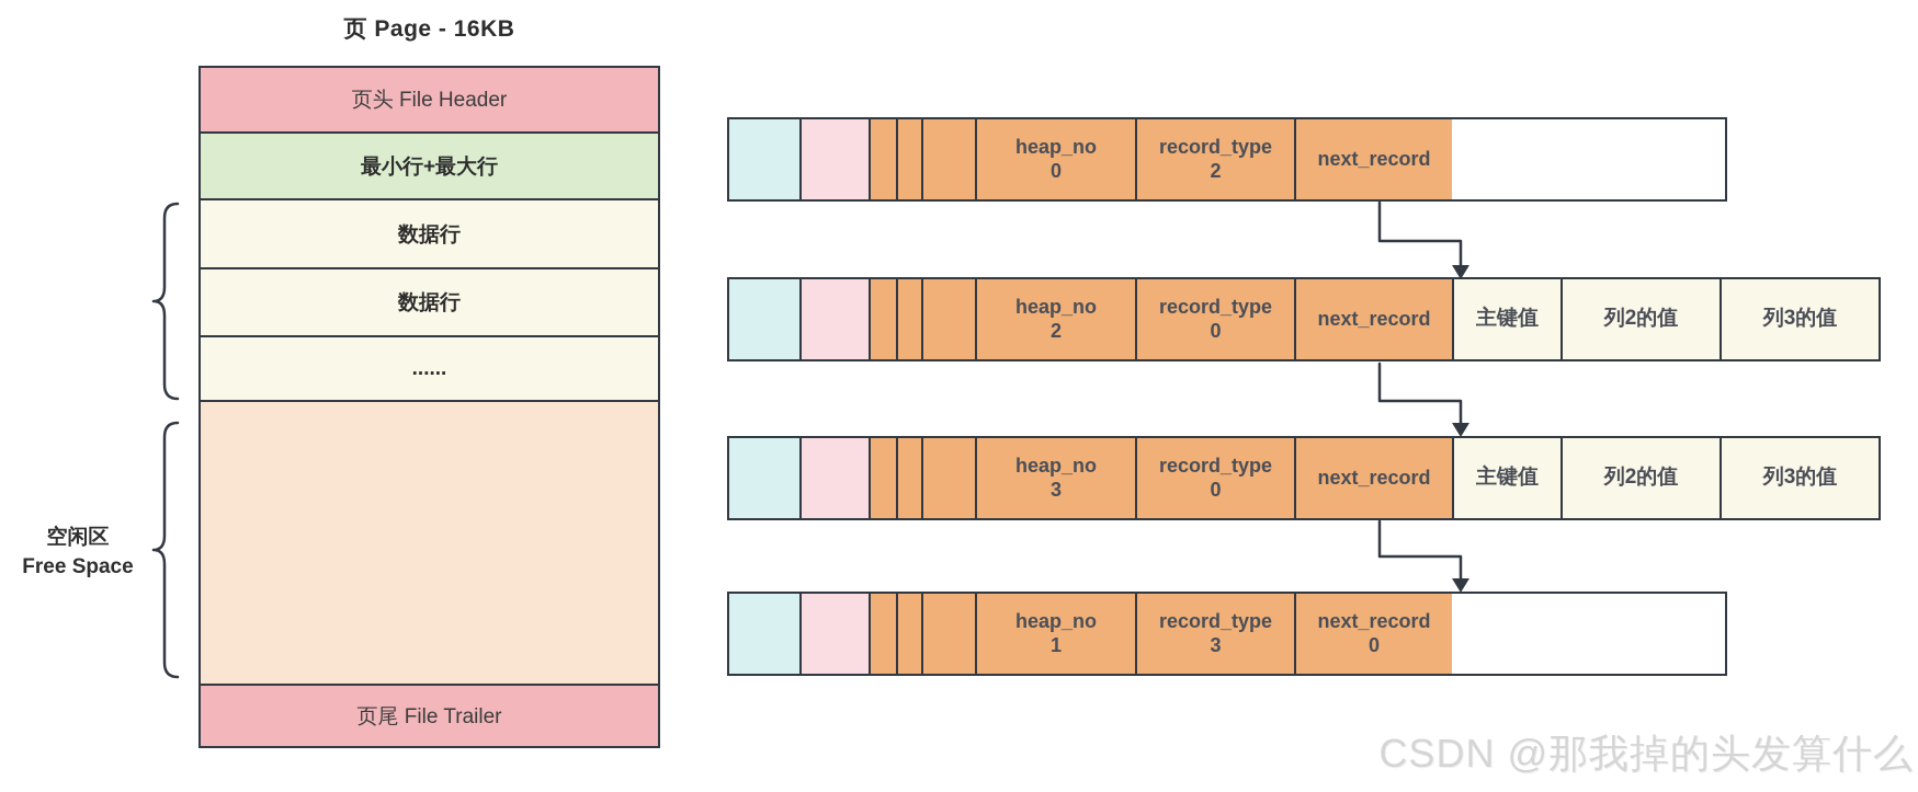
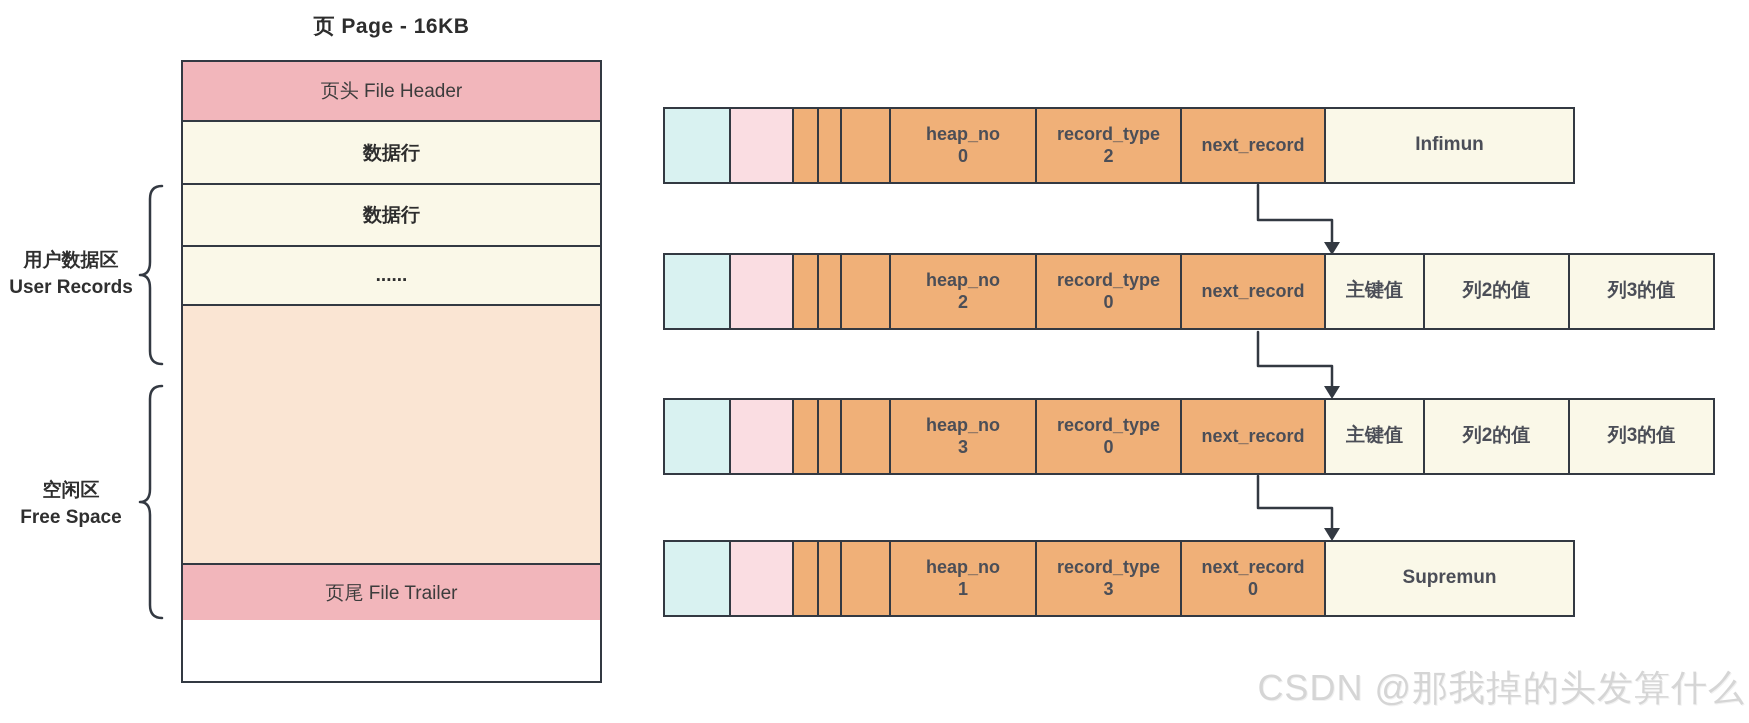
  页 Page - 16KB
  页头 File Header
- 最小行+最大行
  数据行
  数据行
  ......
  页尾 File Trailer
+ 用户数据区
+ User Records
  空闲区
  Free Space
  heap_no
  0
  record_type
  2
  next_record
+ Infimun
  heap_no
  2
  record_type
  0
  next_record
  主键值
  列2的值
  列3的值
  heap_no
  3
  record_type
  0
  next_record
  主键值
  列2的值
  列3的值
  heap_no
  1
  record_type
  3
  next_record
  0
+ Supremun
  CSDN @那我掉的头发算什么
